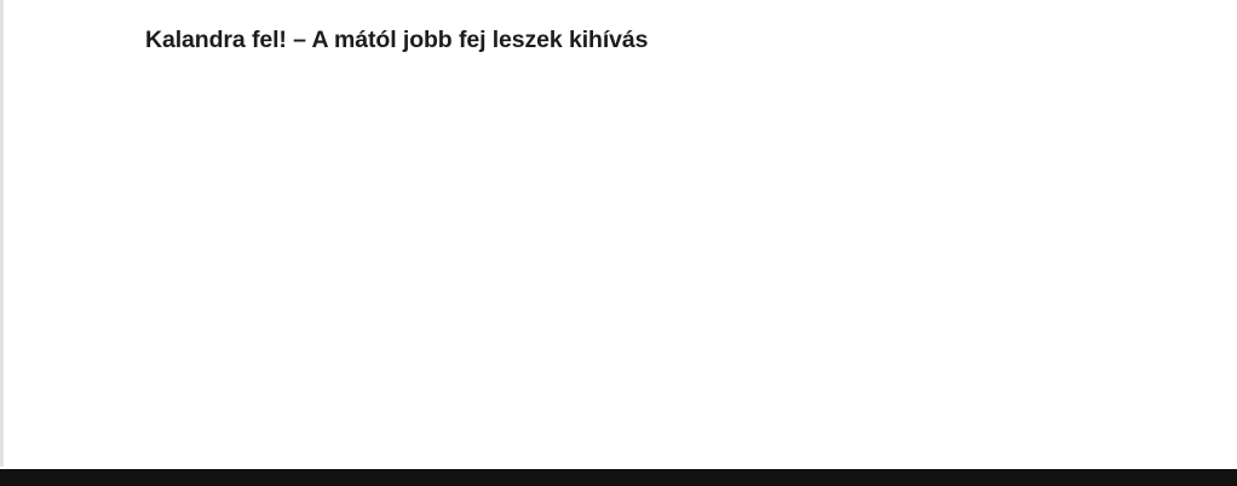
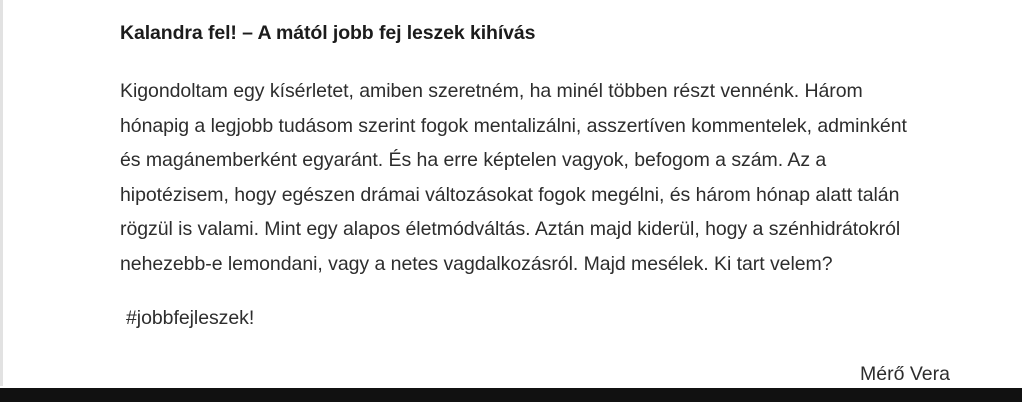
  Kalandra fel! – A mától jobb fej leszek kihívás
+ Kigondoltam egy kísérletet, amiben szeretném, ha minél többen részt vennénk. Három hónapig a legjobb tudásom szerint fogok mentalizálni, asszertíven kommentelek, adminként és magánemberként egyaránt. És ha erre képtelen vagyok, befogom a szám. Az a hipotézisem, hogy egészen drámai változásokat fogok megélni, és három hónap alatt talán rögzül is valami. Mint egy alapos életmódváltás. Aztán majd kiderül, hogy a szénhidrátokról nehezebb-e lemondani, vagy a netes vagdalkozásról. Majd mesélek. Ki tart velem?
+ #jobbfejleszek!
+ Mérő Vera
